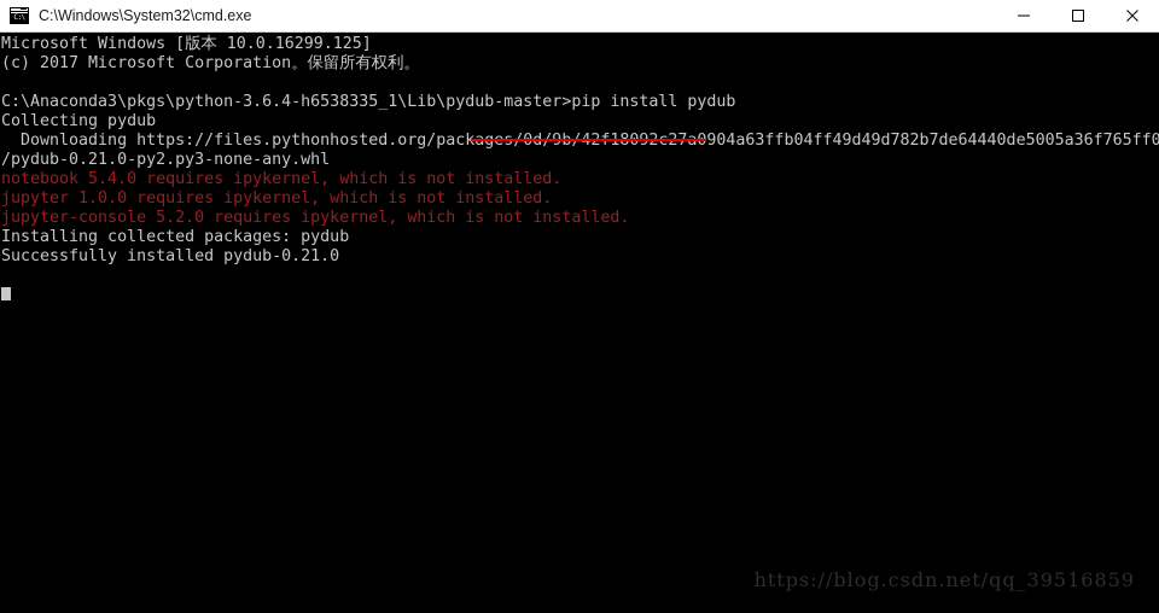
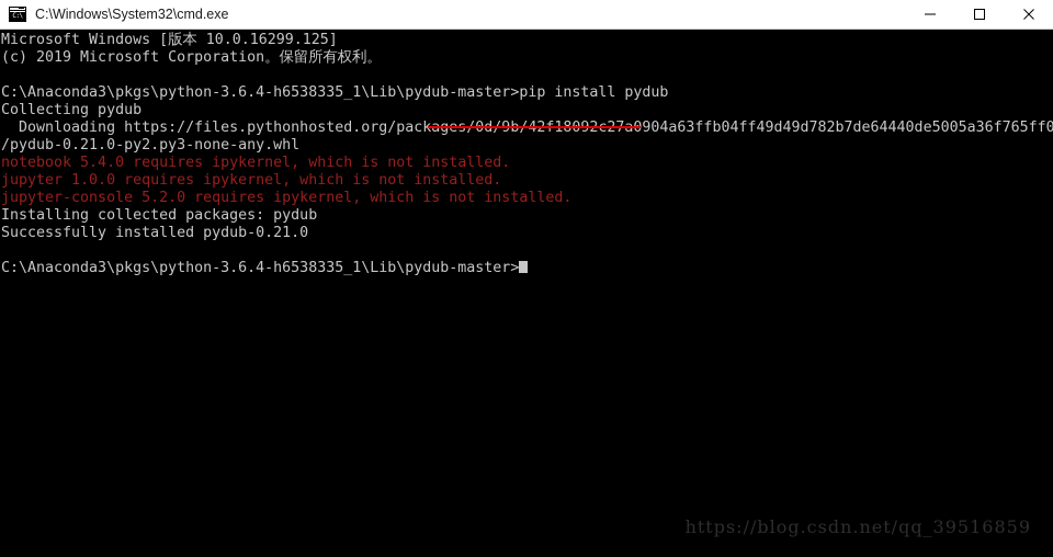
  C:\Windows\System32\cmd.exe
  Microsoft Windows [版本 10.0.16299.125]
- (c) 2017 Microsoft Corporation。保留所有权利。
+ (c) 2019 Microsoft Corporation。保留所有权利。
  C:\Anaconda3\pkgs\python-3.6.4-h6538335_1\Lib\pydub-master>pip install pydub
  Collecting pydub
  Downloading https://files.pythonhosted.org/pac904a63ffb04ff49d49d782b7de64440de5005a36f765ff0
  /pydub-0.21.0-py2.py3-none-any.whl
  notebook 5.4.0 requires ipykernel, which is not installed.
  jupyter 1.0.0 requires ipykernel, which is not installed.
  jupyter-console 5.2.0 requires ipykernel, which is not installed.
  Installing collected packages: pydub
  Successfully installed pydub-0.21.0
+ C:\Anaconda3\pkgs\python-3.6.4-h6538335_1\Lib\pydub-master>
  https://blog.csdn.net/qq_39516859
